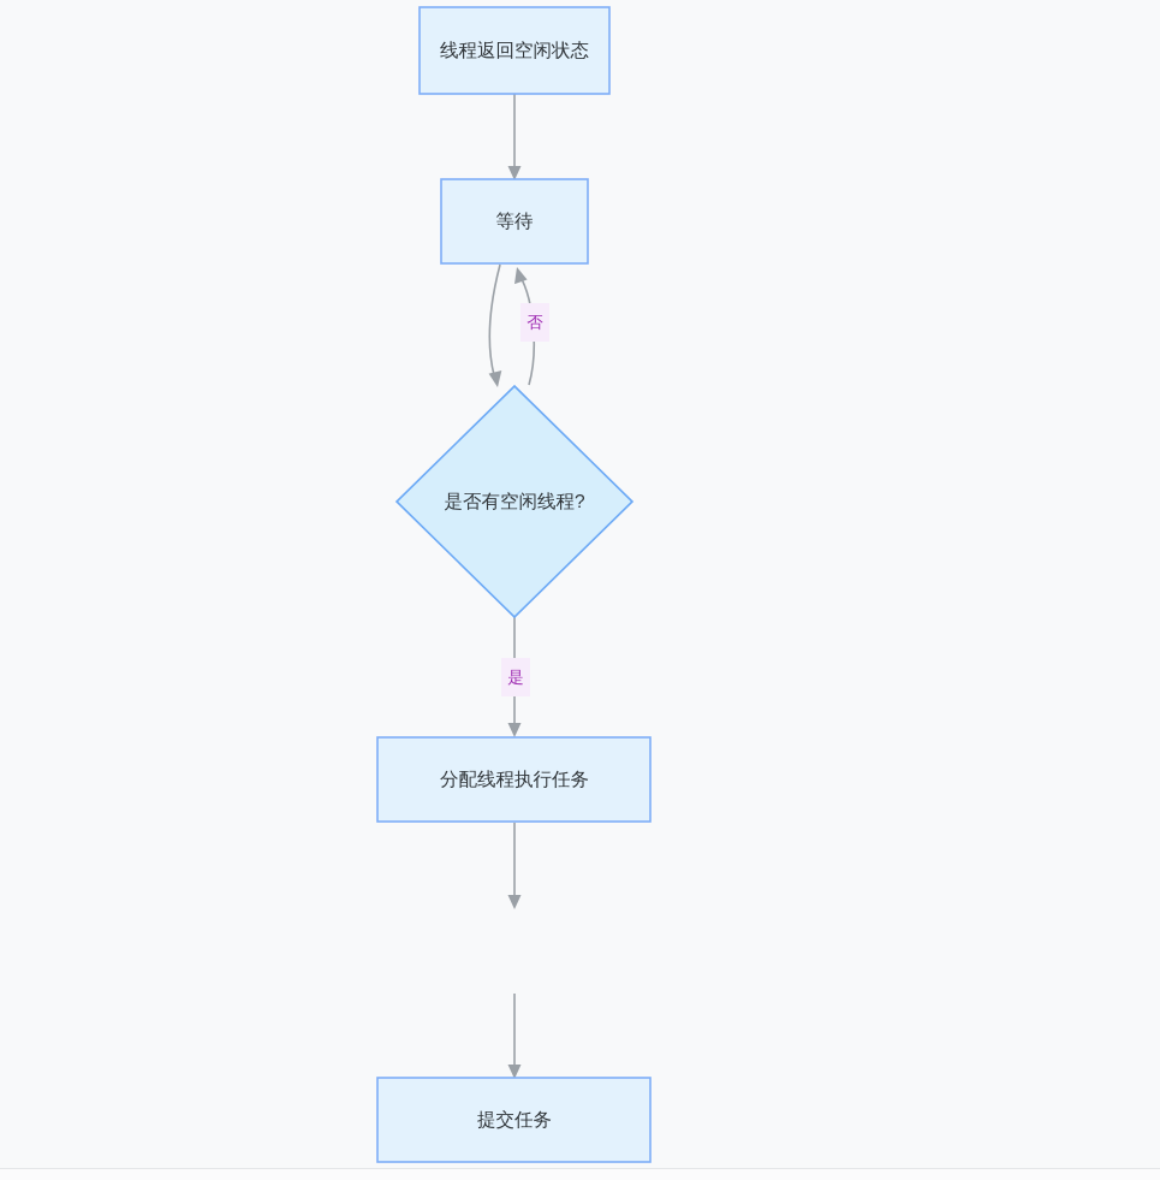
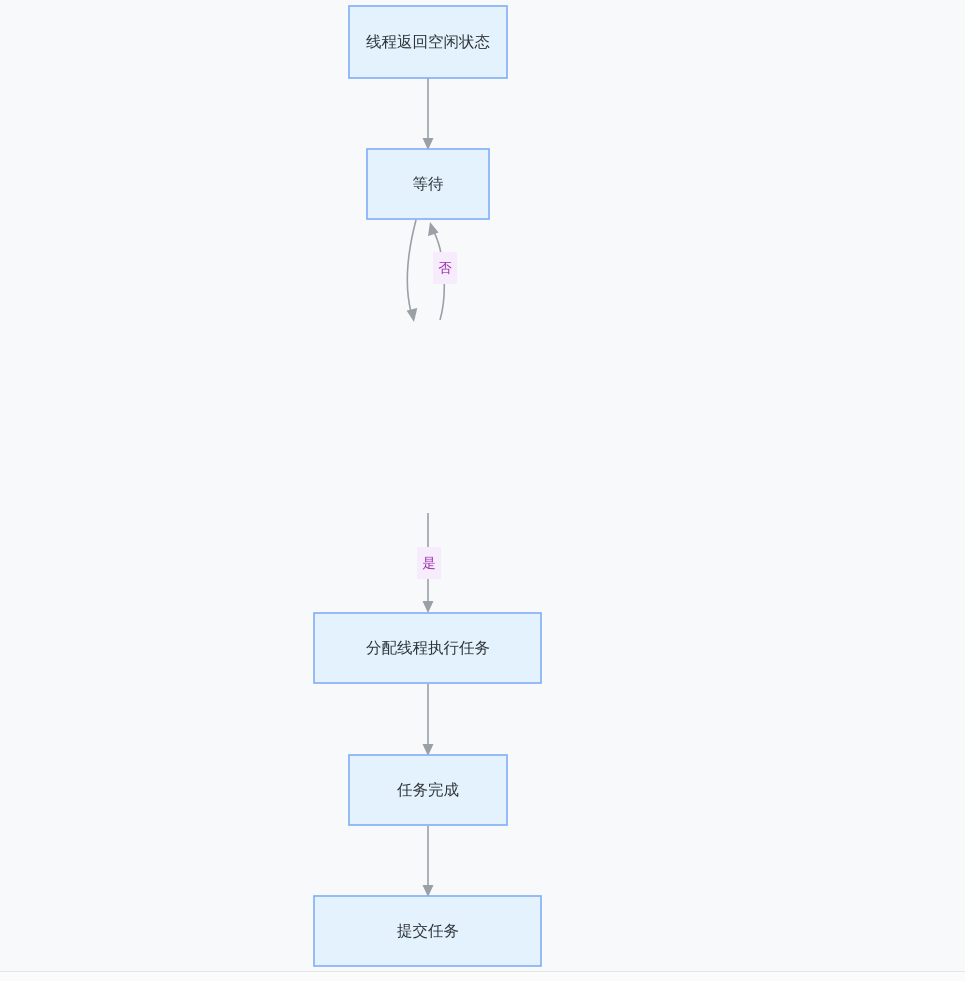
  否
  是
  线程返回空闲状态
  等待
- 是否有空闲线程?
  分配线程执行任务
+ 任务完成
  提交任务
